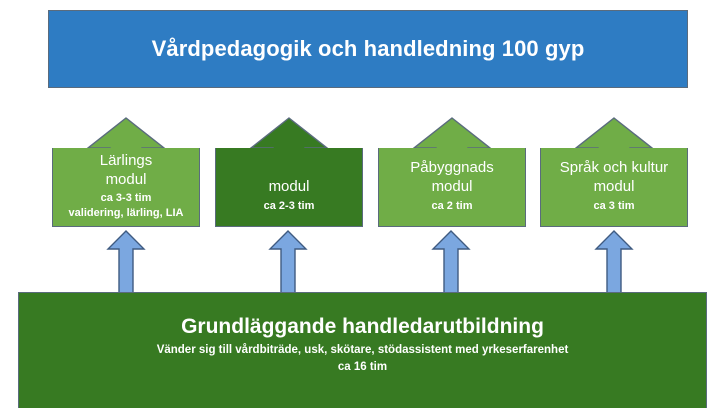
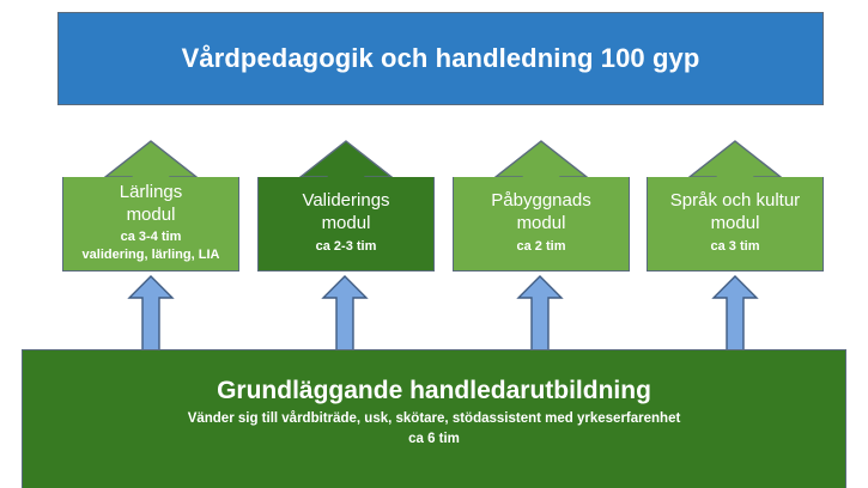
  Vårdpedagogik och handledning 100 gyp
  Lärlings
  modul
- ca 3-3 tim
+ ca 3-4 tim
  validering, lärling, LIA
+ Validerings
  modul
  ca 2-3 tim
  Påbyggnads
  modul
  ca 2 tim
  Språk och kultur
  modul
  ca 3 tim
  Grundläggande handledarutbildning
  Vänder sig till vårdbiträde, usk, skötare, stödassistent med yrkeserfarenhet
- ca 16 tim
+ ca 6 tim
